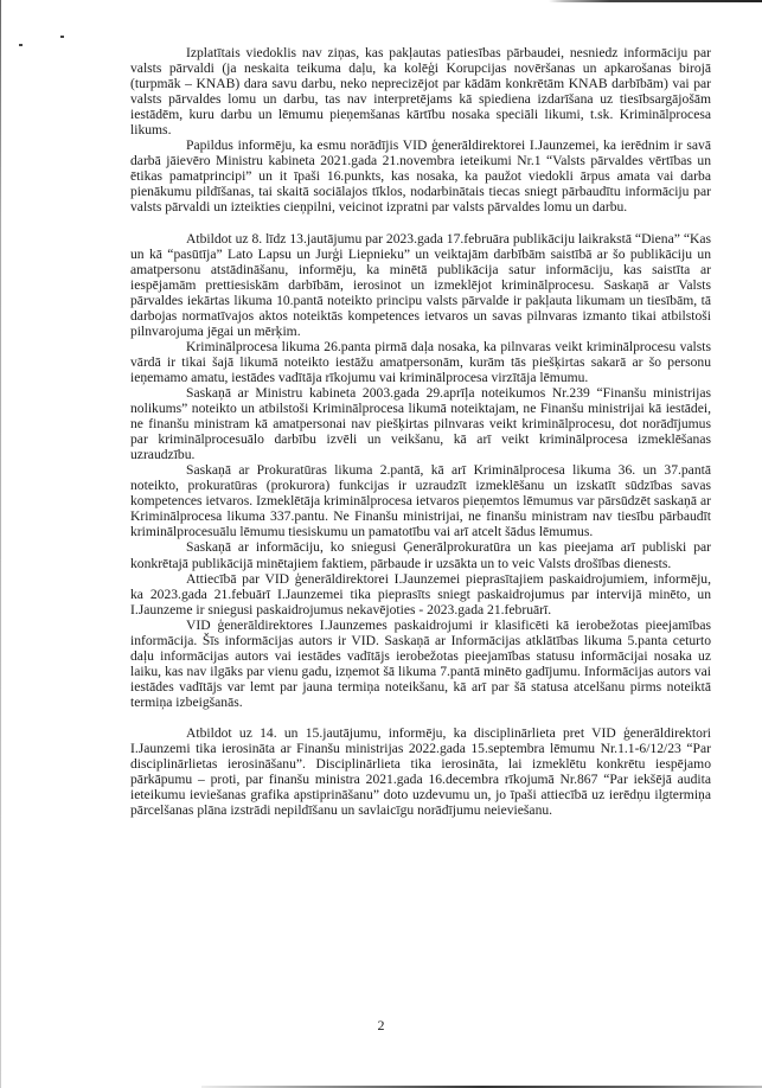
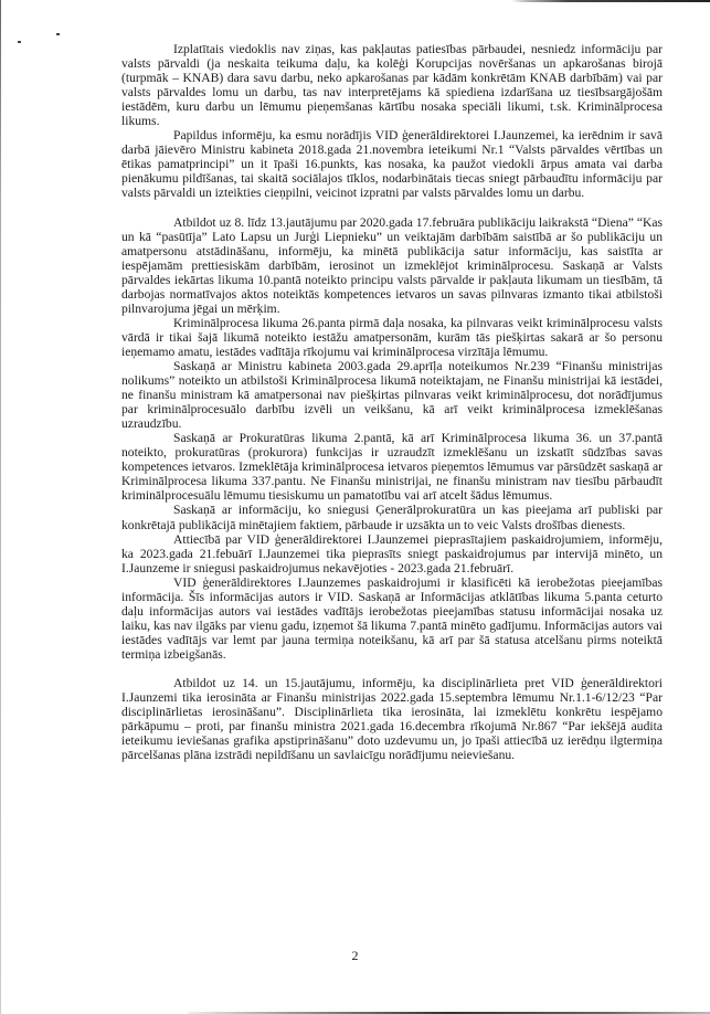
- Izplatītais viedoklis nav ziņas, kas pakļautas patiesības pārbaudei, nesniedz informāciju par valsts pārvaldi (ja neskaita teikuma daļu, ka kolēģi Korupcijas novēršanas un apkarošanas birojā (turpmāk – KNAB) dara savu darbu, neko neprecizējot par kādām konkrētām KNAB darbībām) vai par valsts pārvaldes lomu un darbu, tas nav interpretējams kā spiediena izdarīšana uz tiesībsargājošām iestādēm, kuru darbu un lēmumu pieņemšanas kārtību nosaka speciāli likumi, t.sk. Kriminālprocesa likums.
+ Izplatītais viedoklis nav ziņas, kas pakļautas patiesības pārbaudei, nesniedz informāciju par valsts pārvaldi (ja neskaita teikuma daļu, ka kolēģi Korupcijas novēršanas un apkarošanas birojā (turpmāk – KNAB) dara savu darbu, neko apkarošanas par kādām konkrētām KNAB darbībām) vai par valsts pārvaldes lomu un darbu, tas nav interpretējams kā spiediena izdarīšana uz tiesībsargājošām iestādēm, kuru darbu un lēmumu pieņemšanas kārtību nosaka speciāli likumi, t.sk. Kriminālprocesa likums.
- Papildus informēju, ka esmu norādījis VID ģenerāldirektorei I.Jaunzemei, ka ierēdnim ir savā darbā jāievēro Ministru kabineta 2021.gada 21.novembra ieteikumi Nr.1 “Valsts pārvaldes vērtības un ētikas pamatprincipi” un it īpaši 16.punkts, kas nosaka, ka paužot viedokli ārpus amata vai darba pienākumu pildīšanas, tai skaitā sociālajos tīklos, nodarbinātais tiecas sniegt pārbaudītu informāciju par valsts pārvaldi un izteikties cieņpilni, veicinot izpratni par valsts pārvaldes lomu un darbu.
+ Papildus informēju, ka esmu norādījis VID ģenerāldirektorei I.Jaunzemei, ka ierēdnim ir savā darbā jāievēro Ministru kabineta 2018.gada 21.novembra ieteikumi Nr.1 “Valsts pārvaldes vērtības un ētikas pamatprincipi” un it īpaši 16.punkts, kas nosaka, ka paužot viedokli ārpus amata vai darba pienākumu pildīšanas, tai skaitā sociālajos tīklos, nodarbinātais tiecas sniegt pārbaudītu informāciju par valsts pārvaldi un izteikties cieņpilni, veicinot izpratni par valsts pārvaldes lomu un darbu.
- Atbildot uz 8. līdz 13.jautājumu par 2023.gada 17.februāra publikāciju laikrakstā “Diena” “Kas un kā “pasūtīja” Lato Lapsu un Jurģi Liepnieku” un veiktajām darbībām saistībā ar šo publikāciju un amatpersonu atstādināšanu, informēju, ka minētā publikācija satur informāciju, kas saistīta ar iespējamām prettiesiskām darbībām, ierosinot un izmeklējot kriminālprocesu. Saskaņā ar Valsts pārvaldes iekārtas likuma 10.pantā noteikto principu valsts pārvalde ir pakļauta likumam un tiesībām, tā darbojas normatīvajos aktos noteiktās kompetences ietvaros un savas pilnvaras izmanto tikai atbilstoši pilnvarojuma jēgai un mērķim.
+ Atbildot uz 8. līdz 13.jautājumu par 2020.gada 17.februāra publikāciju laikrakstā “Diena” “Kas un kā “pasūtīja” Lato Lapsu un Jurģi Liepnieku” un veiktajām darbībām saistībā ar šo publikāciju un amatpersonu atstādināšanu, informēju, ka minētā publikācija satur informāciju, kas saistīta ar iespējamām prettiesiskām darbībām, ierosinot un izmeklējot kriminālprocesu. Saskaņā ar Valsts pārvaldes iekārtas likuma 10.pantā noteikto principu valsts pārvalde ir pakļauta likumam un tiesībām, tā darbojas normatīvajos aktos noteiktās kompetences ietvaros un savas pilnvaras izmanto tikai atbilstoši pilnvarojuma jēgai un mērķim.
  Kriminālprocesa likuma 26.panta pirmā daļa nosaka, ka pilnvaras veikt kriminālprocesu valsts vārdā ir tikai šajā likumā noteikto iestāžu amatpersonām, kurām tās piešķirtas sakarā ar šo personu ieņemamo amatu, iestādes vadītāja rīkojumu vai kriminālprocesa virzītāja lēmumu.
  Saskaņā ar Ministru kabineta 2003.gada 29.aprīļa noteikumos Nr.239 “Finanšu ministrijas nolikums” noteikto un atbilstoši Kriminālprocesa likumā noteiktajam, ne Finanšu ministrijai kā iestādei, ne finanšu ministram kā amatpersonai nav piešķirtas pilnvaras veikt kriminālprocesu, dot norādījumus par kriminālprocesuālo darbību izvēli un veikšanu, kā arī veikt kriminālprocesa izmeklēšanas uzraudzību.
  Saskaņā ar Prokuratūras likuma 2.pantā, kā arī Kriminālprocesa likuma 36. un 37.pantā noteikto, prokuratūras (prokurora) funkcijas ir uzraudzīt izmeklēšanu un izskatīt sūdzības savas kompetences ietvaros. Izmeklētāja kriminālprocesa ietvaros pieņemtos lēmumus var pārsūdzēt saskaņā ar Kriminālprocesa likuma 337.pantu. Ne Finanšu ministrijai, ne finanšu ministram nav tiesību pārbaudīt kriminālprocesuālu lēmumu tiesiskumu un pamatotību vai arī atcelt šādus lēmumus.
  Saskaņā ar informāciju, ko sniegusi Ģenerālprokuratūra un kas pieejama arī publiski par konkrētajā publikācijā minētajiem faktiem, pārbaude ir uzsākta un to veic Valsts drošības dienests.
  Attiecībā par VID ģenerāldirektorei I.Jaunzemei pieprasītajiem paskaidrojumiem, informēju, ka 2023.gada 21.febuārī I.Jaunzemei tika pieprasīts sniegt paskaidrojumus par intervijā minēto, un I.Jaunzeme ir sniegusi paskaidrojumus nekavējoties - 2023.gada 21.februārī.
  VID ģenerāldirektores I.Jaunzemes paskaidrojumi ir klasificēti kā ierobežotas pieejamības informācija. Šīs informācijas autors ir VID. Saskaņā ar Informācijas atklātības likuma 5.panta ceturto daļu informācijas autors vai iestādes vadītājs ierobežotas pieejamības statusu informācijai nosaka uz laiku, kas nav ilgāks par vienu gadu, izņemot šā likuma 7.pantā minēto gadījumu. Informācijas autors vai iestādes vadītājs var lemt par jauna termiņa noteikšanu, kā arī par šā statusa atcelšanu pirms noteiktā termiņa izbeigšanās.
  Atbildot uz 14. un 15.jautājumu, informēju, ka disciplinārlieta pret VID ģenerāldirektori I.Jaunzemi tika ierosināta ar Finanšu ministrijas 2022.gada 15.septembra lēmumu Nr.1.1-6/12/23 “Par disciplinārlietas ierosināšanu”. Disciplinārlieta tika ierosināta, lai izmeklētu konkrētu iespējamo pārkāpumu – proti, par finanšu ministra 2021.gada 16.decembra rīkojumā Nr.867 “Par iekšējā audita ieteikumu ieviešanas grafika apstiprināšanu” doto uzdevumu un, jo īpaši attiecībā uz ierēdņu ilgtermiņa pārcelšanas plāna izstrādi nepildīšanu un savlaicīgu norādījumu neieviešanu.
  2
